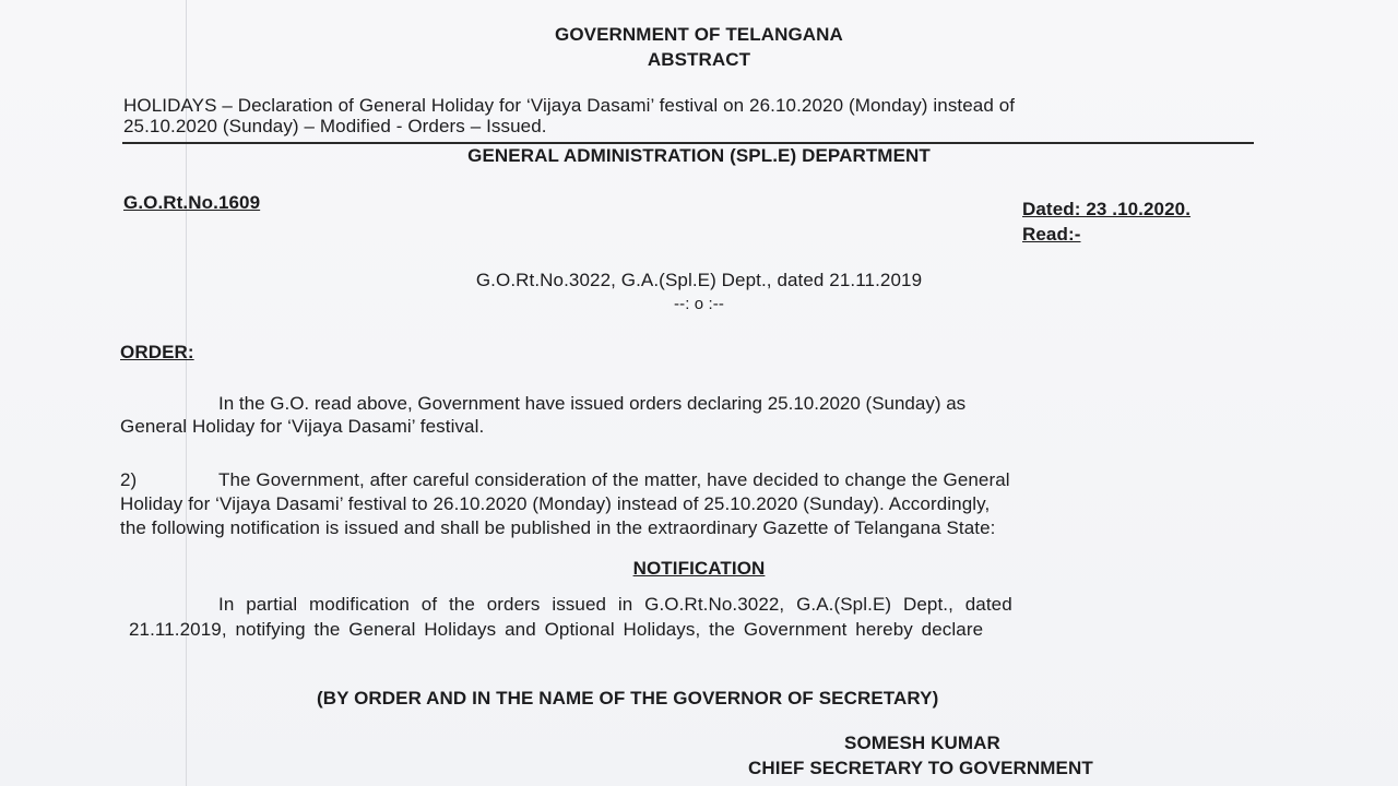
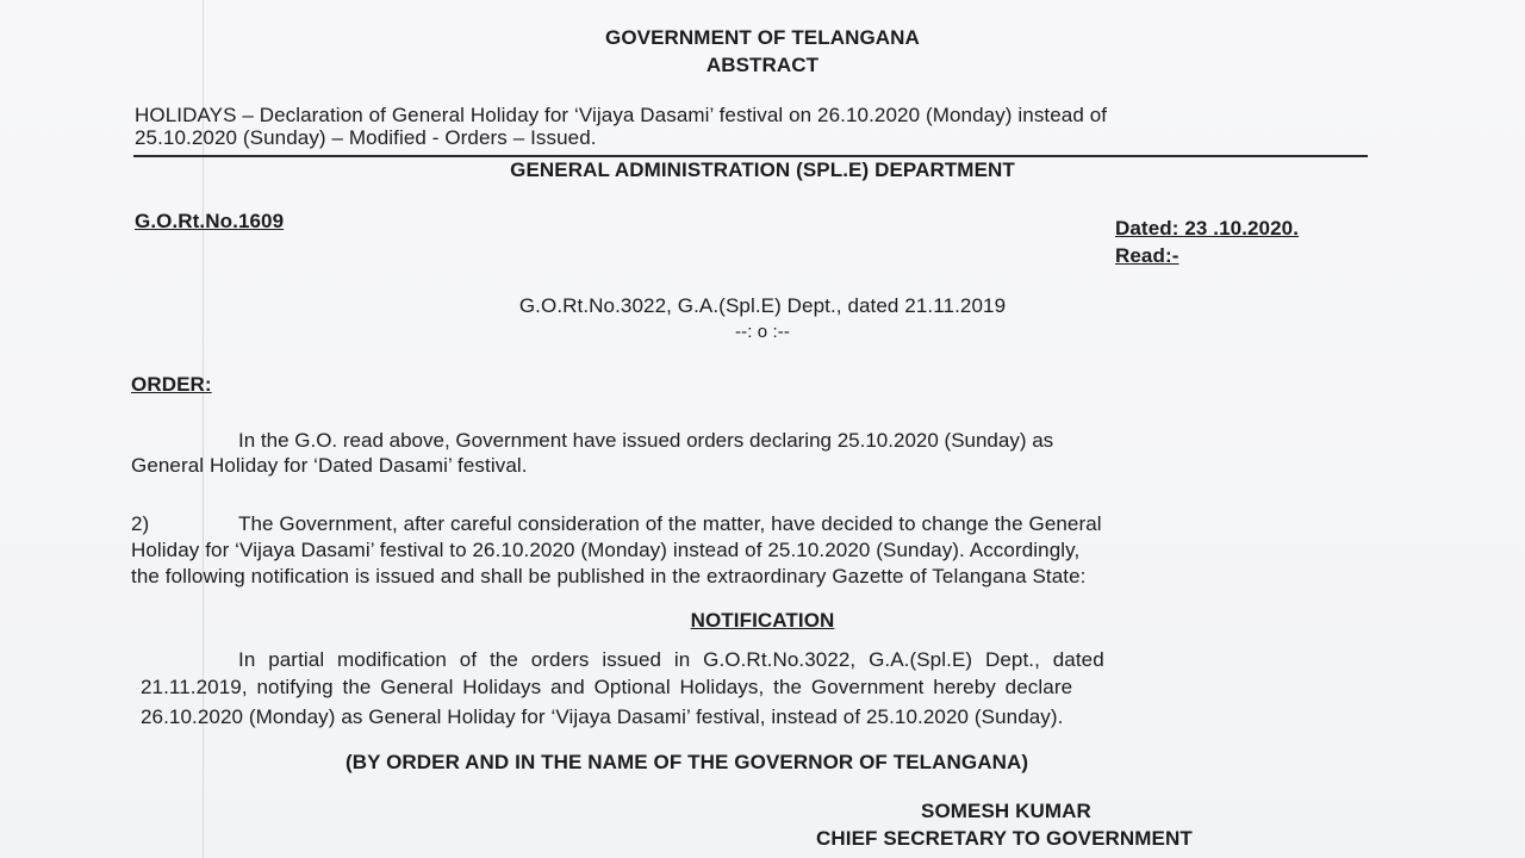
  GOVERNMENT OF TELANGANA
  ABSTRACT
  HOLIDAYS – Declaration of General Holiday for ‘Vijaya Dasami’ festival on 26.10.2020 (Monday) instead of
  25.10.2020 (Sunday) – Modified - Orders – Issued.
  GENERAL ADMINISTRATION (SPL.E) DEPARTMENT
  G.O.Rt.No.1609
  Dated: 23 .10.2020.
  Read:-
  G.O.Rt.No.3022, G.A.(Spl.E) Dept., dated 21.11.2019
  --: o :--
  ORDER:
  In the G.O. read above, Government have issued orders declaring 25.10.2020 (Sunday) as
- General Holiday for ‘Vijaya Dasami’ festival.
+ General Holiday for ‘Dated Dasami’ festival.
  2)
  The Government, after careful consideration of the matter, have decided to change the General
  Holiday for ‘Vijaya Dasami’ festival to 26.10.2020 (Monday) instead of 25.10.2020 (Sunday). Accordingly,
  the following notification is issued and shall be published in the extraordinary Gazette of Telangana State:
  NOTIFICATION
  In partial modification of the orders issued in G.O.Rt.No.3022, G.A.(Spl.E) Dept., dated
  21.11.2019, notifying the General Holidays and Optional Holidays, the Government hereby declare
+ 26.10.2020 (Monday) as General Holiday for ‘Vijaya Dasami’ festival, instead of 25.10.2020 (Sunday).
- (BY ORDER AND IN THE NAME OF THE GOVERNOR OF SECRETARY)
+ (BY ORDER AND IN THE NAME OF THE GOVERNOR OF TELANGANA)
  SOMESH KUMAR
  CHIEF SECRETARY TO GOVERNMENT
